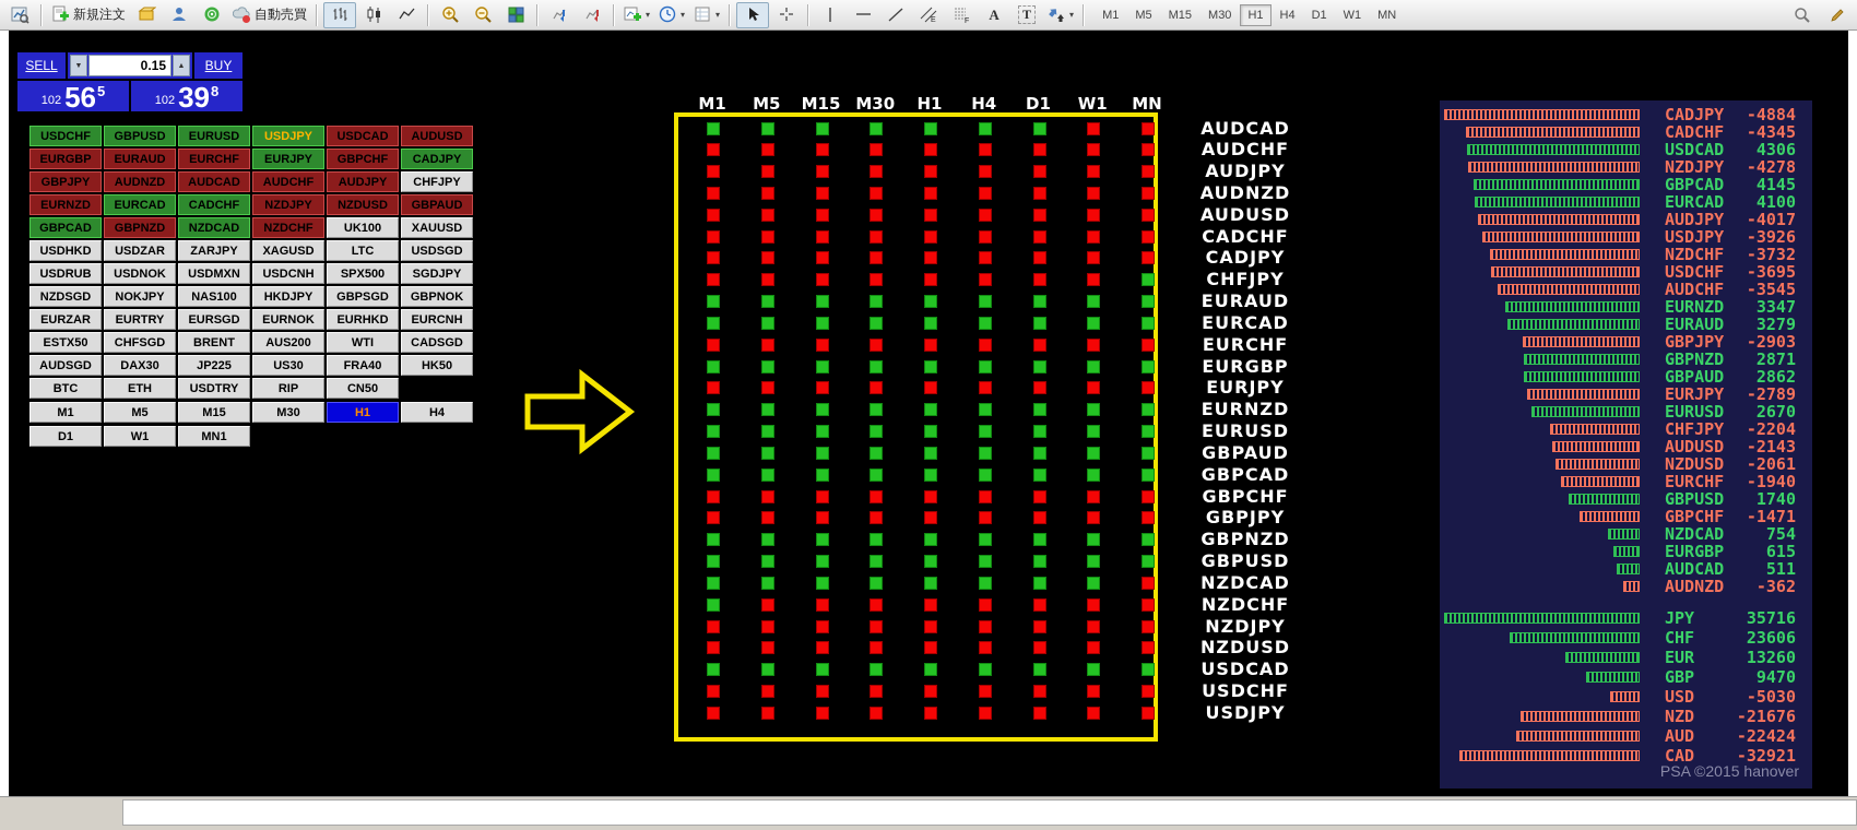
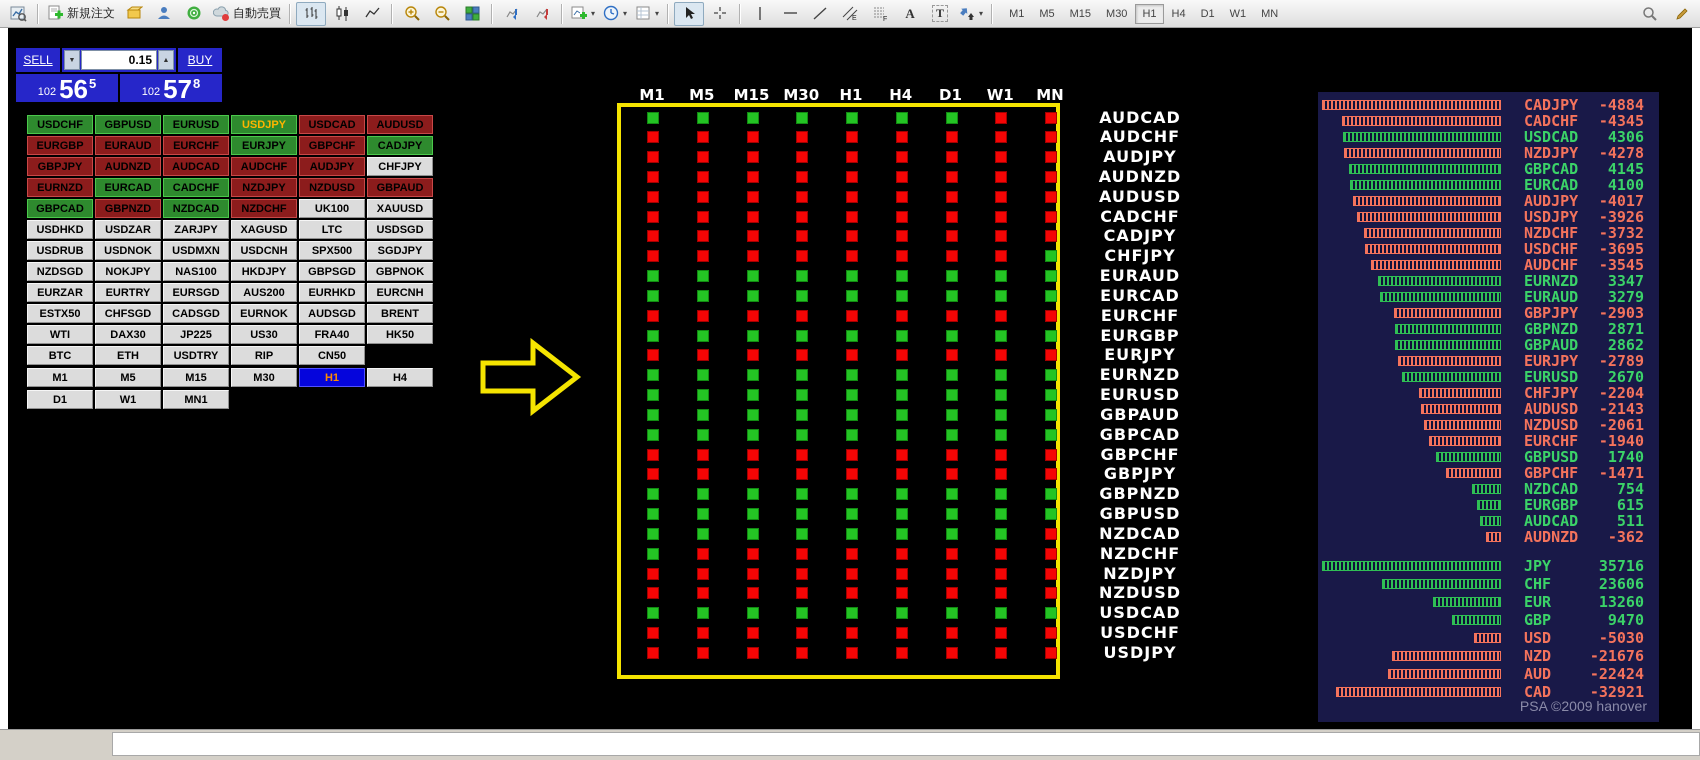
  新規注文
  自動売買
  ▾
  ▾
  ▾
  A
  T
  ▾
  M1
  M5
  M15
  M30
  H1
  H4
  D1
  W1
  MN
  SELL
  0.15
  BUY
  102
  56
  5
  102
- 39
+ 57
  8
  USDCHF
  GBPUSD
  EURUSD
  USDJPY
  USDCAD
  AUDUSD
  EURGBP
  EURAUD
  EURCHF
  EURJPY
  GBPCHF
  CADJPY
  GBPJPY
  AUDNZD
  AUDCAD
  AUDCHF
  AUDJPY
  CHFJPY
  EURNZD
  EURCAD
  CADCHF
  NZDJPY
  NZDUSD
  GBPAUD
  GBPCAD
  GBPNZD
  NZDCAD
  NZDCHF
  UK100
  XAUUSD
  USDHKD
  USDZAR
  ZARJPY
  XAGUSD
  LTC
  USDSGD
  USDRUB
  USDNOK
  USDMXN
  USDCNH
  SPX500
  SGDJPY
  NZDSGD
  NOKJPY
  NAS100
  HKDJPY
  GBPSGD
  GBPNOK
  EURZAR
  EURTRY
  EURSGD
- EURNOK
+ AUS200
  EURHKD
  EURCNH
  ESTX50
  CHFSGD
- BRENT
+ CADSGD
- AUS200
+ EURNOK
- WTI
+ AUDSGD
- CADSGD
+ BRENT
- AUDSGD
+ WTI
  DAX30
  JP225
  US30
  FRA40
  HK50
  BTC
  ETH
  USDTRY
  RIP
  CN50
  M1
  M5
  M15
  M30
  H1
  H4
  D1
  W1
  MN1
  M1
  M5
  M15
  M30
  H1
  H4
  D1
  W1
  MN
  AUDCAD
  AUDCHF
  AUDJPY
  AUDNZD
  AUDUSD
  CADCHF
  CADJPY
  CHFJPY
  EURAUD
  EURCAD
  EURCHF
  EURGBP
  EURJPY
  EURNZD
  EURUSD
  GBPAUD
  GBPCAD
  GBPCHF
  GBPJPY
  GBPNZD
  GBPUSD
  NZDCAD
  NZDCHF
  NZDJPY
  NZDUSD
  USDCAD
  USDCHF
  USDJPY
  CADJPY
  -4884
  CADCHF
  -4345
  USDCAD
  4306
  NZDJPY
  -4278
  GBPCAD
  4145
  EURCAD
  4100
  AUDJPY
  -4017
  USDJPY
  -3926
  NZDCHF
  -3732
  USDCHF
  -3695
  AUDCHF
  -3545
  EURNZD
  3347
  EURAUD
  3279
  GBPJPY
  -2903
  GBPNZD
  2871
  GBPAUD
  2862
  EURJPY
  -2789
  EURUSD
  2670
  CHFJPY
  -2204
  AUDUSD
  -2143
  NZDUSD
  -2061
  EURCHF
  -1940
  GBPUSD
  1740
  GBPCHF
  -1471
  NZDCAD
  754
  EURGBP
  615
  AUDCAD
  511
  AUDNZD
  -362
  JPY
  35716
  CHF
  23606
  EUR
  13260
  GBP
  9470
  USD
  -5030
  NZD
  -21676
  AUD
  -22424
  CAD
  -32921
- PSA ©2015 hanover
+ PSA ©2009 hanover
